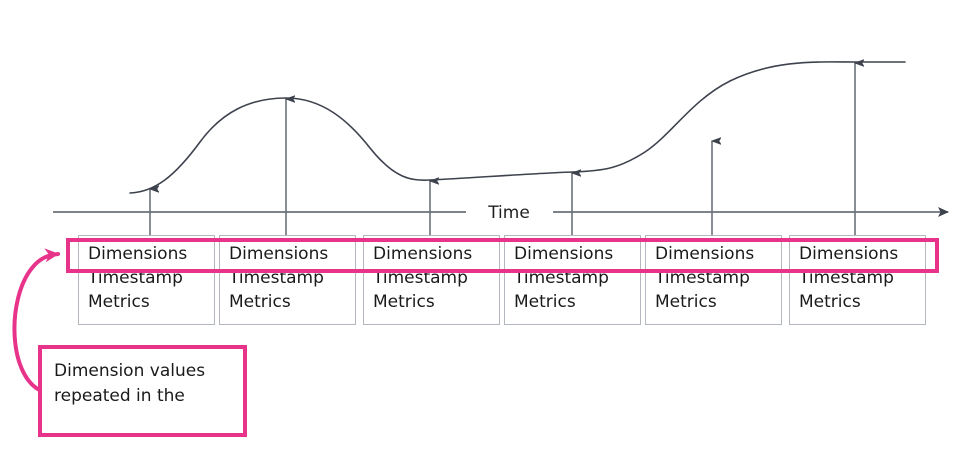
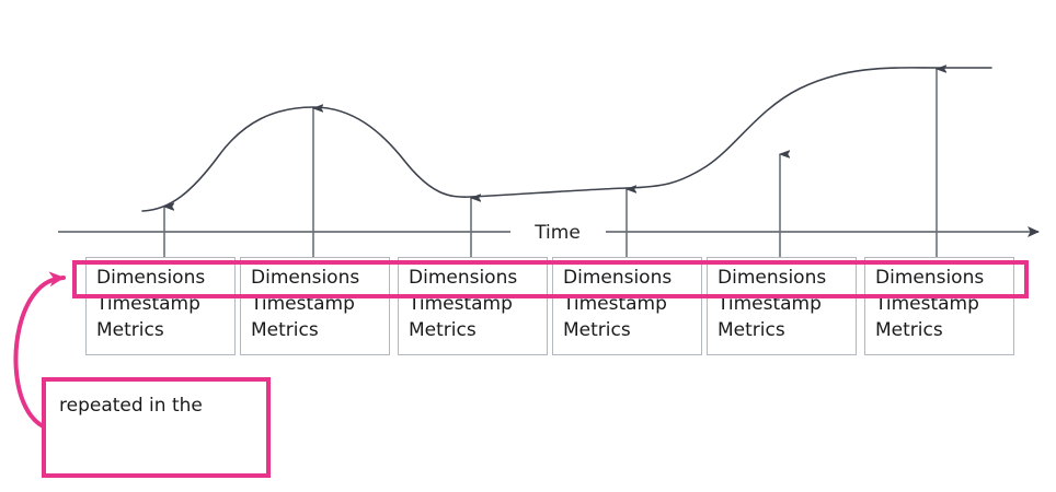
  Time
  Dimensions
  Timestamp
  Metrics
  Dimensions
  Timestamp
  Metrics
  Dimensions
  Timestamp
  Metrics
  Dimensions
  Timestamp
  Metrics
  Dimensions
  Timestamp
  Metrics
  Dimensions
  Timestamp
  Metrics
- Dimension values
  repeated in the
